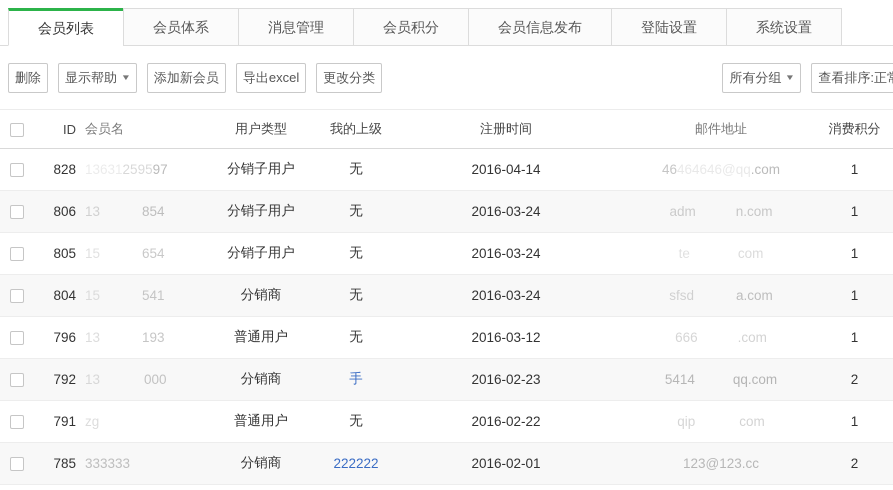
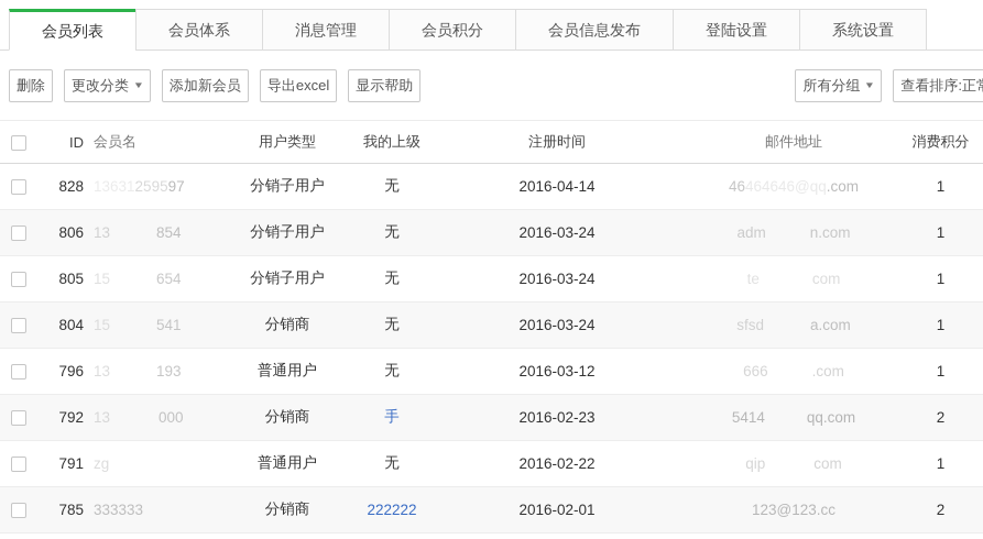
  会员列表
  会员体系
  消息管理
  会员积分
  会员信息发布
  登陆设置
  系统设置
  删除
- 显示帮助
+ 更改分类
  ▼
  添加新会员
  导出excel
- 更改分类
+ 显示帮助
  所有分组
  ▼
  ID
  会员名
  用户类型
  我的上级
  注册时间
  邮件地址
  消费积分
  828
  分销子用户
  无
  2016-04-14
  1
  806
  13 854
  分销子用户
  无
  2016-03-24
  adm n.com
  1
  805
  15 654
  分销子用户
  无
  2016-03-24
  te com
  1
  804
  15 541
  分销商
  无
  2016-03-24
  sfsd a.com
  1
  796
  13 193
  普通用户
  无
  2016-03-12
  666 .com
  1
  792
  13 000
  分销商
  手
  2016-02-23
  5414 qq.com
  2
  791
  zg
  普通用户
  无
  2016-02-22
  qip com
  1
  785
  333333
  分销商
  222222
  2016-02-01
  123@123.cc
  2
